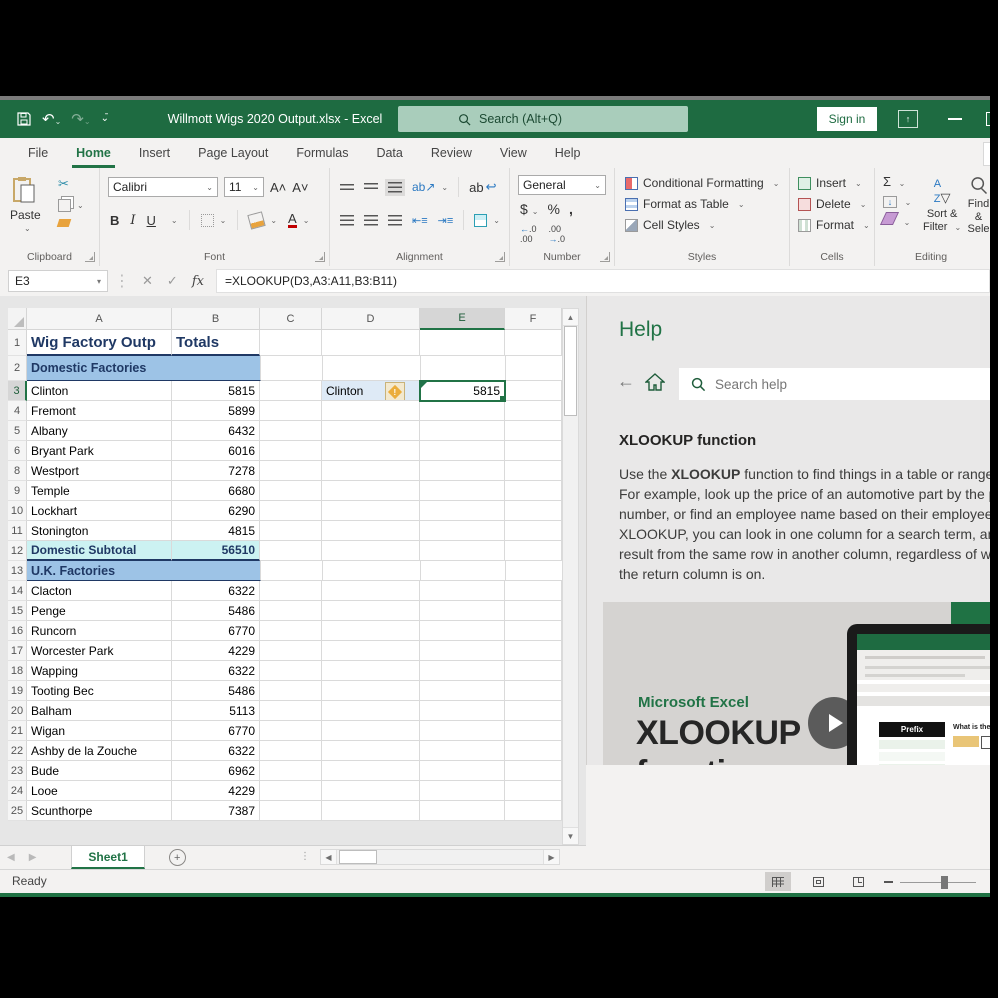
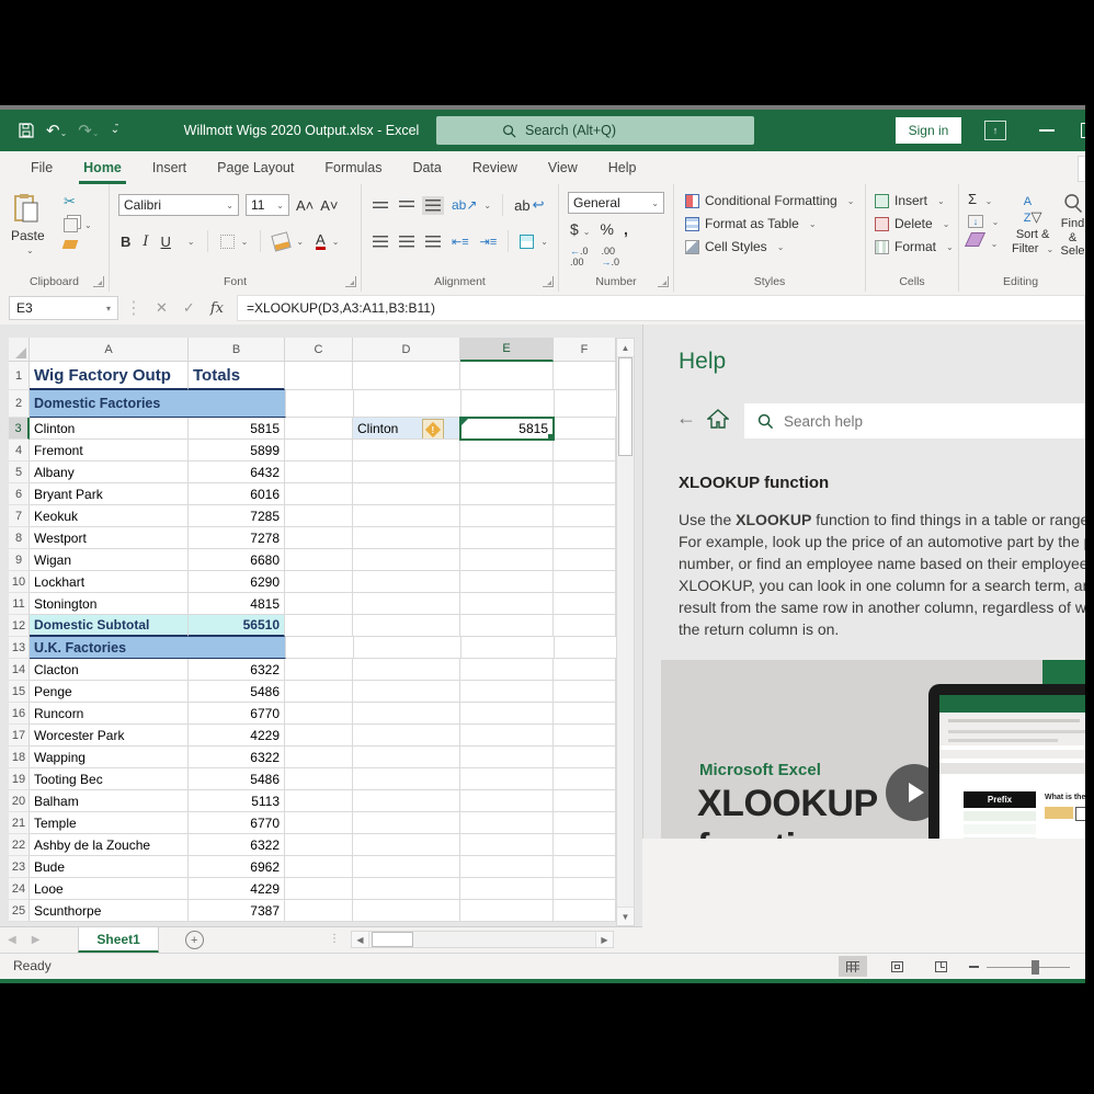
  ↶⌄
  ↷⌄
  ⌄̄
  Willmott Wigs 2020 Output.xlsx - Excel
  Search (Alt+Q)
  Sign in
  ↑
  File
  Home
  Insert
  Page Layout
  Formulas
  Data
  Review
  View
  Help
  Paste
  ⌄
  ✂
  ⌄
  Clipboard
  Calibri
  ⌄
  11
  ⌄
  A˄
  A˅
  B
  I
  U
  ⌄
  ⌄
  ⌄
  A
  ⌄
  Font
  ab↗
  ⌄
  ab
  ↩
  ⇤≡
  ⇥≡
  ⌄
  Alignment
  General
  ⌄
  $ ⌄
  %
  ,
  ←.0
  .00
  .00
  →.0
  Number
  Conditional Formatting
  ⌄
  Format as Table
  ⌄
  Cell Styles
  ⌄
  Styles
  Insert
  ⌄
  Delete
  ⌄
  Format
  ⌄
  Cells
  Σ ⌄
  ↓ ⌄
  ⌄
  A
  Z▽
  Sort &
  Filter ⌄
  Find &
  Sele
  Editing
  E3
  ▾
  ⋮
  ✕
  ✓
  fx
  =XLOOKUP(D3,A3:A11,B3:B11)
  A
  B
  C
  D
  E
  F
  1
  Wig Factory Outp
  Totals
  2
  Domestic Factories
  3
  Clinton
  5815
  Clinton
  5815
  4
  Fremont
  5899
  5
  Albany
  6432
  6
  Bryant Park
  6016
+ 7
+ Keokuk
+ 7285
  8
  Westport
  7278
  9
- Temple
+ Wigan
  6680
  10
  Lockhart
  6290
  11
  Stonington
  4815
  12
  Domestic Subtotal
  56510
  13
  U.K. Factories
  14
  Clacton
  6322
  15
  Penge
  5486
  16
  Runcorn
  6770
  17
  Worcester Park
  4229
  18
  Wapping
  6322
  19
  Tooting Bec
  5486
  20
  Balham
  5113
  21
- Wigan
+ Temple
  6770
  22
  Ashby de la Zouche
  6322
  23
  Bude
  6962
  24
  Looe
  4229
  25
  Scunthorpe
  7387
  ▲
  ▼
  Help
  ←
  Search help
  XLOOKUP function
  Use the XLOOKUP function to find things in a table or range
  For example, look up the price of an automotive part by the
  number, or find an employee name based on their employee
  XLOOKUP, you can look in one column for a search term, a
  result from the same row in another column, regardless of w
  the return column is on.
  Microsoft Excel
  XLOOKUP
  Prefix
  ◀
  ▶
  Sheet1
  +
  ⋮
  ◀
  ▶
  Ready
